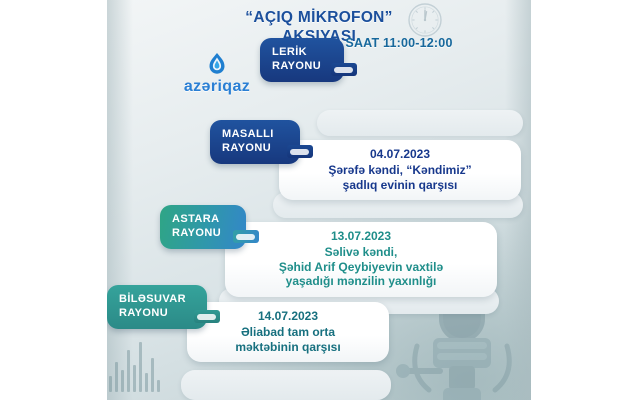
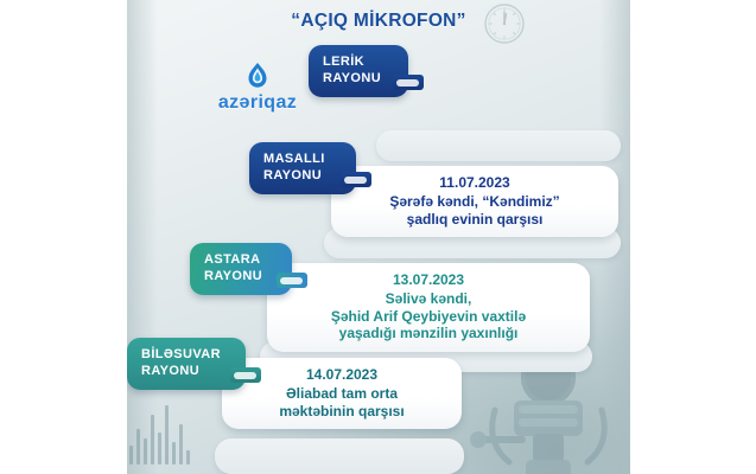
  “AÇIQ MİKROFON”
- AKSIYASI
  azəriqaz
- SAAT 11:00-12:00
  LERİK
  RAYONU
  MASALLI
  RAYONU
- 04.07.2023
+ 11.07.2023
  Şərəfə kəndi, “Kəndimiz”
  şadlıq evinin qarşısı
  ASTARA
  RAYONU
  13.07.2023
  Səlivə kəndi,
  Şəhid Arif Qeybiyevin vaxtilə
  yaşadığı mənzilin yaxınlığı
  BİLƏSUVAR
  RAYONU
  14.07.2023
  Əliabad tam orta
  məktəbinin qarşısı
